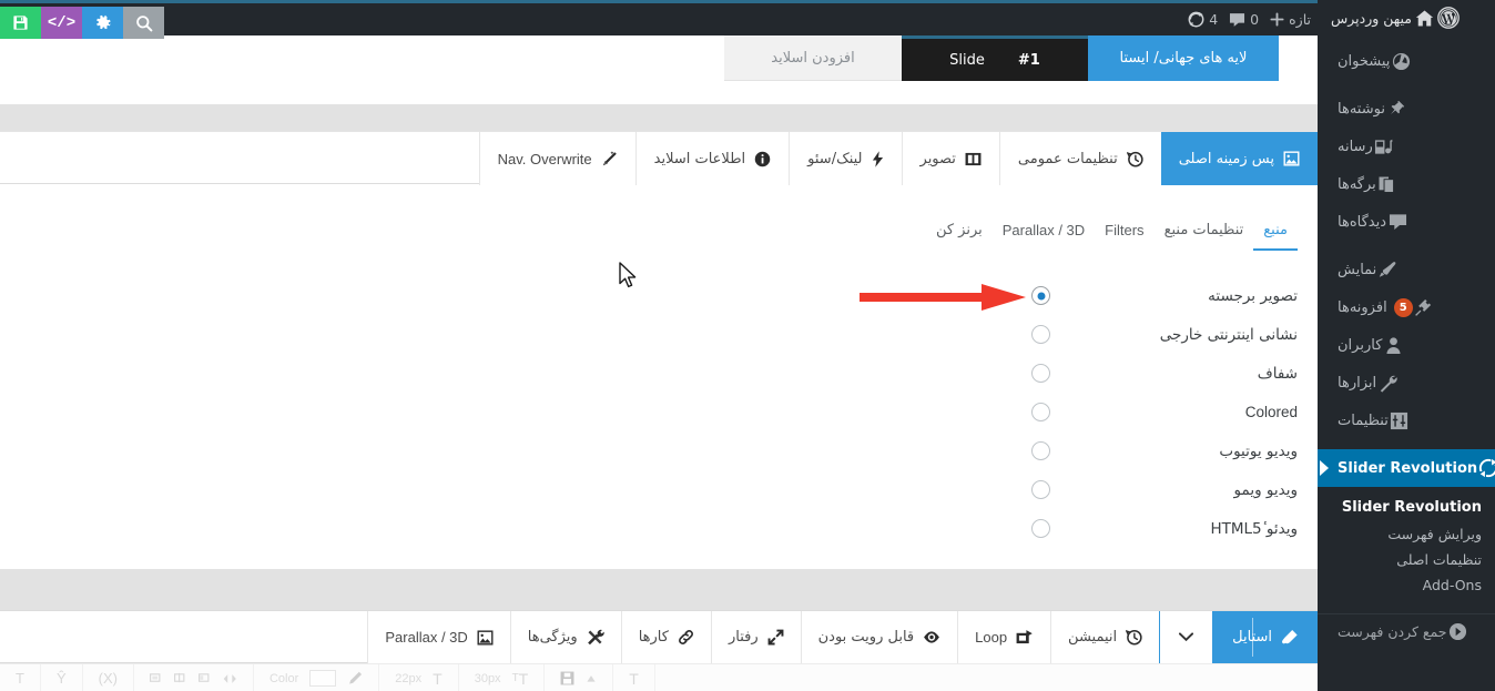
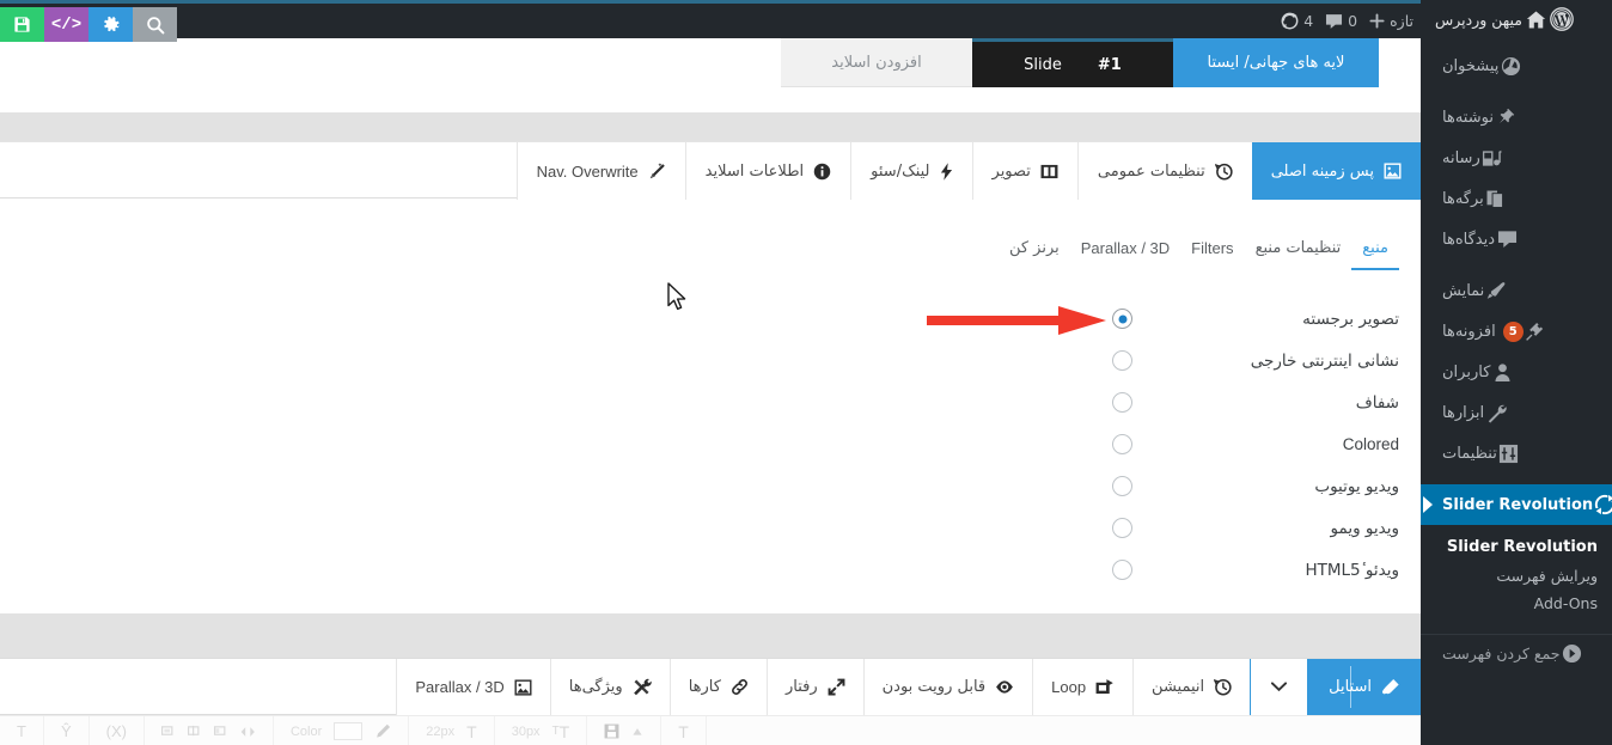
  </>
  تازه
  0
  4
  لایه های جهانی/ ایستا
  #1
  Slide
  افزودن اسلاید
  پس زمینه اصلی
  تنظیمات عمومی
  تصویر
  لینک/سئو
  اطلاعات اسلاید
  Nav. Overwrite
  منبع
  تنظیمات منبع
  Filters
  Parallax / 3D
  برنز کن
  تصویر برجسته
  نشانی اینترنتی خارجی
  شفاف
  Colored
  ویدیو یوتیوب
  ویدیو ویمو
  ویدئو ٔHTML5
  استایل
  انیمیشن
  Loop
  قابل رویت بودن
  رفتار
  کارها
  ویژگی‌ها
  Parallax / 3D
  T
  Ŷ
  (X)
  Color
  22px
  T
  30px
  T
  T
  T
  میهن وردپرس
  پیشخوان
  نوشته‌ها
  رسانه
  برگه‌ها
  دیدگاه‌ها
  نمایش
  5
  افزونه‌ها
  کاربران
  ابزارها
  تنظیمات
  Slider Revolution
  Slider Revolution
  ویرایش فهرست
- تنظیمات اصلی
  Add-Ons
  جمع کردن فهرست
